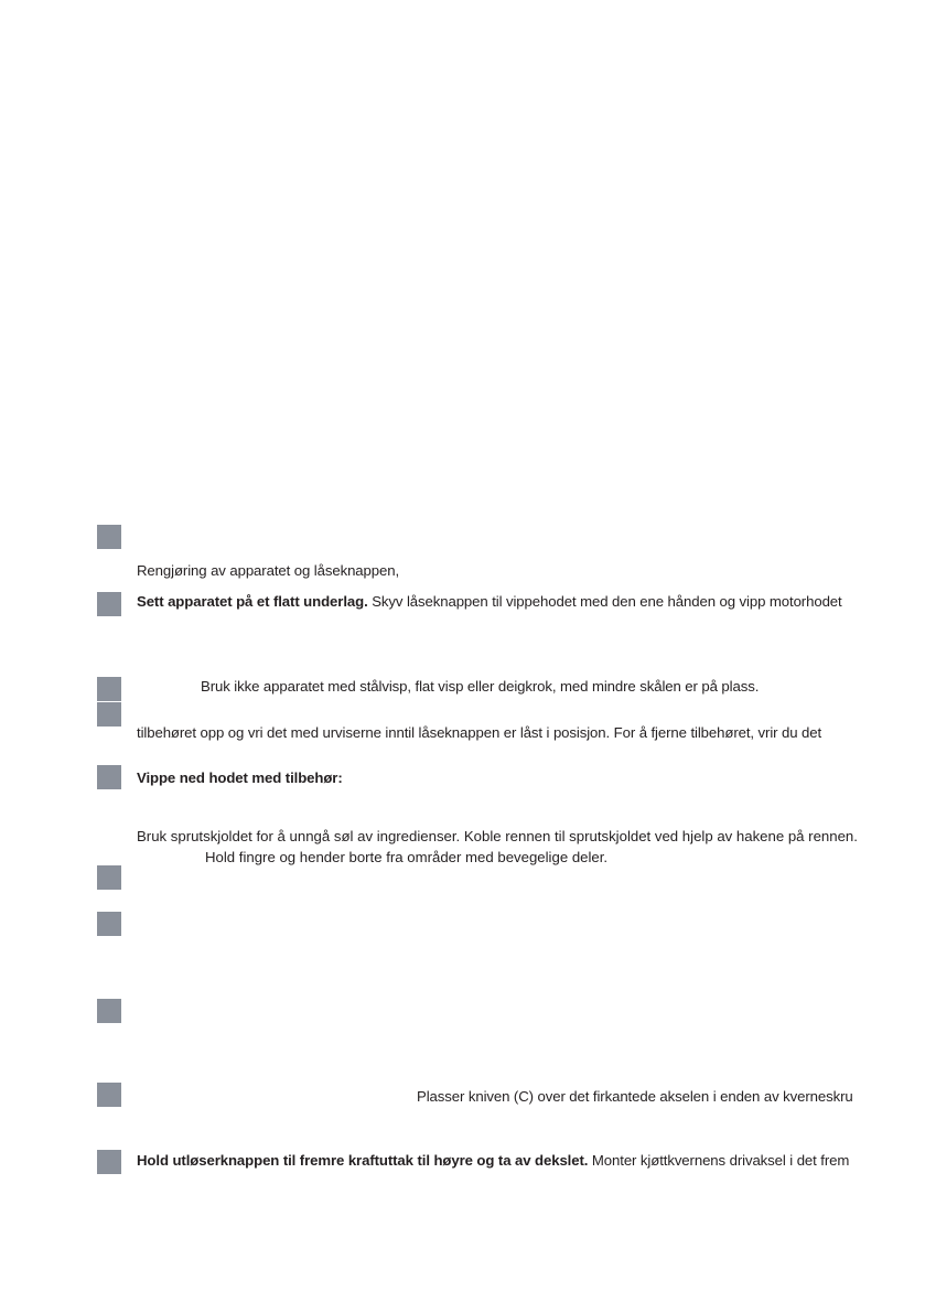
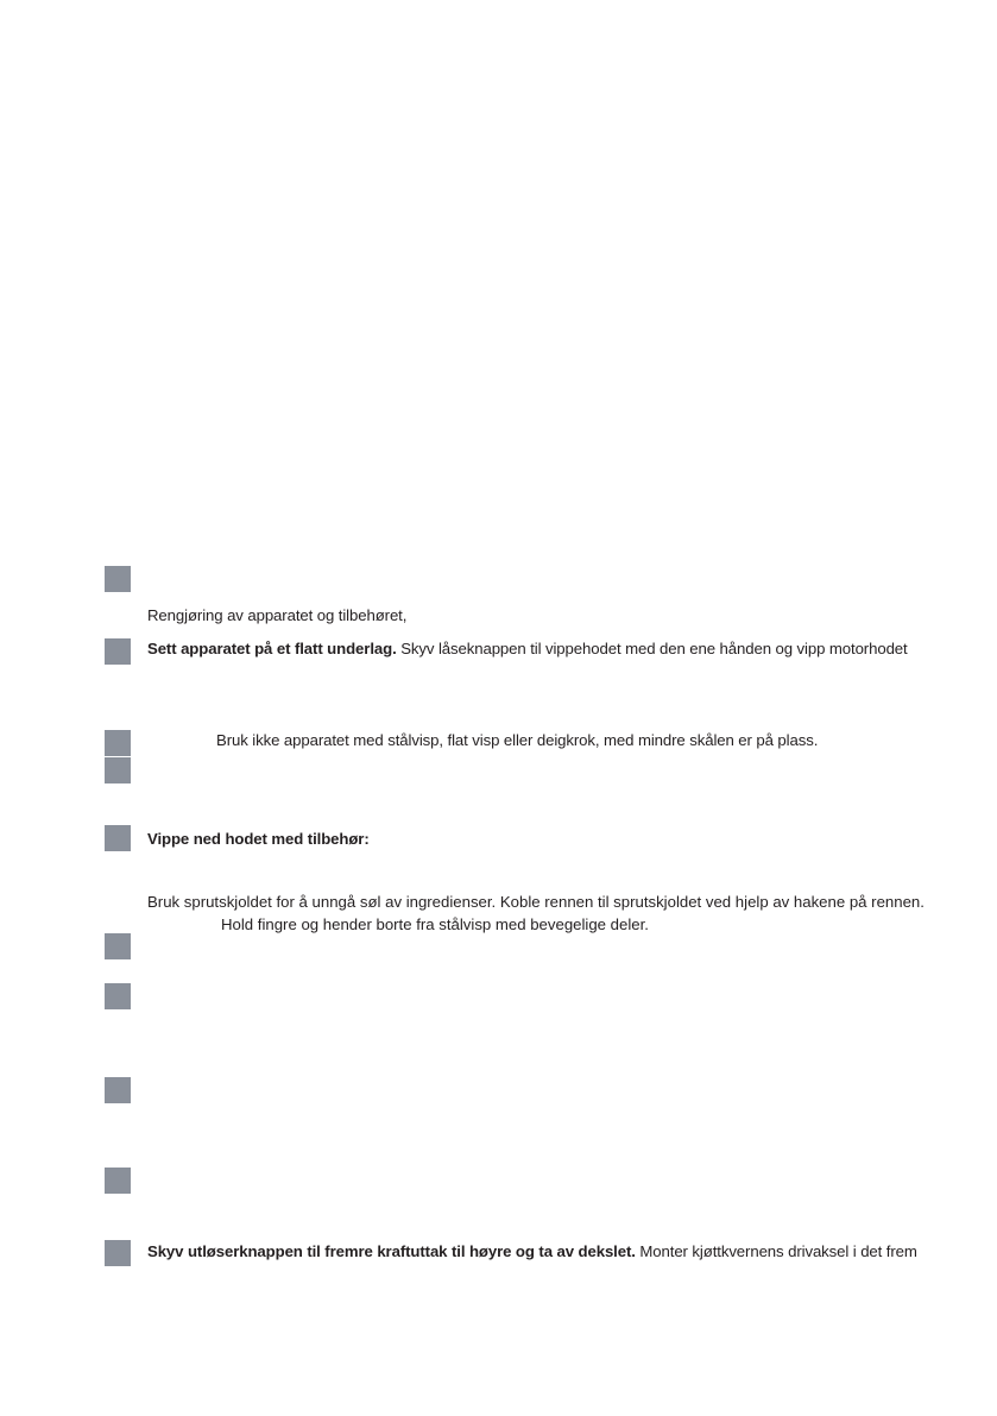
- Rengjøring av apparatet og låseknappen,
+ Rengjøring av apparatet og tilbehøret,
  Sett apparatet på et flatt underlag. Skyv låseknappen til vippehodet med den ene hånden og vipp motorhodet
  Bruk ikke apparatet med stålvisp, flat visp eller deigkrok, med mindre skålen er på plass.
- tilbehøret opp og vri det med urviserne inntil låseknappen er låst i posisjon. For å fjerne tilbehøret, vrir du det
  Vippe ned hodet med tilbehør:
  Bruk sprutskjoldet for å unngå søl av ingredienser. Koble rennen til sprutskjoldet ved hjelp av hakene på rennen.
- Hold fingre og hender borte fra områder med bevegelige deler.
+ Hold fingre og hender borte fra stålvisp med bevegelige deler.
- Plasser kniven (C) over det firkantede akselen i enden av kverneskru
- Hold utløserknappen til fremre kraftuttak til høyre og ta av dekslet. Monter kjøttkvernens drivaksel i det frem
+ Skyv utløserknappen til fremre kraftuttak til høyre og ta av dekslet. Monter kjøttkvernens drivaksel i det frem
